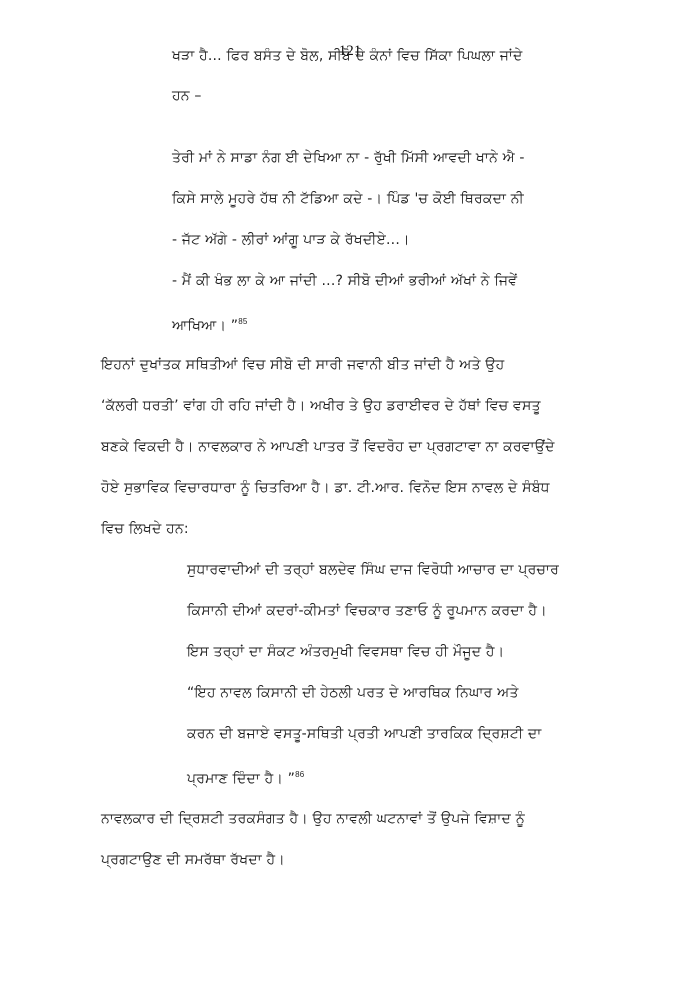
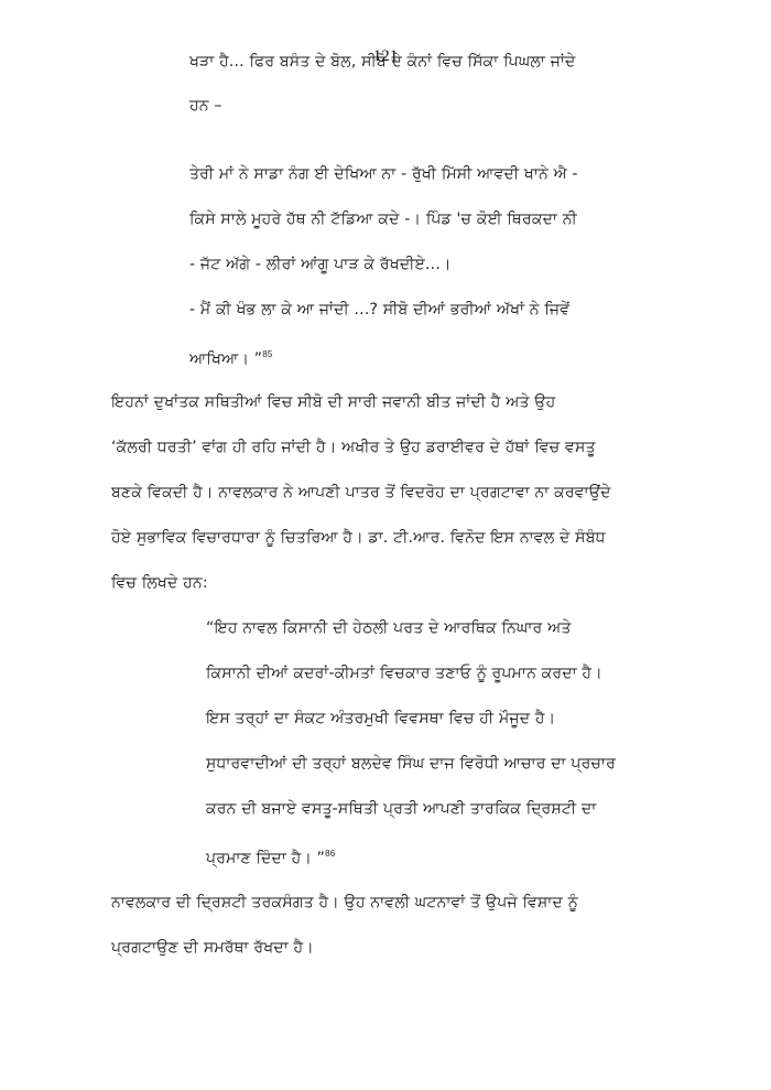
  121
  ਖੜਾ ਹੈ... ਫਿਰ ਬਸੰਤ ਦੇ ਬੋਲ, ਸੀਬੋ ਦੇ ਕੰਨਾਂ ਵਿਚ ਸਿੱਕਾ ਪਿਘਲਾ ਜਾਂਦੇ
  ਹਨ –
  ਤੇਰੀ ਮਾਂ ਨੇ ਸਾਡਾ ਨੰਗ ਈ ਦੇਖਿਆ ਨਾ - ਰੁੱਖੀ ਮਿੱਸੀ ਆਵਦੀ ਖਾਨੇ ਐ -
  ਕਿਸੇ ਸਾਲੇ ਮੂਹਰੇ ਹੱਥ ਨੀ ਟੱਡਿਆ ਕਦੇ -। ਪਿੰਡ 'ਚ ਕੋਈ ਥਿਰਕਦਾ ਨੀ
  - ਜੱਟ ਅੱਗੇ - ਲੀਰਾਂ ਆਂਗੂ ਪਾੜ ਕੇ ਰੱਖਦੀਏ...।
  - ਮੈਂ ਕੀ ਖੰਭ ਲਾ ਕੇ ਆ ਜਾਂਦੀ ...? ਸੀਬੋ ਦੀਆਂ ਭਰੀਆਂ ਅੱਖਾਂ ਨੇ ਜਿਵੇਂ
  ਆਖਿਆ। ”85
  ਇਹਨਾਂ ਦੁਖਾਂਤਕ ਸਥਿਤੀਆਂ ਵਿਚ ਸੀਬੋ ਦੀ ਸਾਰੀ ਜਵਾਨੀ ਬੀਤ ਜਾਂਦੀ ਹੈ ਅਤੇ ਉਹ
  ‘ਕੱਲਰੀ ਧਰਤੀ’ ਵਾਂਗ ਹੀ ਰਹਿ ਜਾਂਦੀ ਹੈ। ਅਖੀਰ ਤੇ ਉਹ ਡਰਾਈਵਰ ਦੇ ਹੱਥਾਂ ਵਿਚ ਵਸਤੂ
  ਬਣਕੇ ਵਿਕਦੀ ਹੈ। ਨਾਵਲਕਾਰ ਨੇ ਆਪਣੀ ਪਾਤਰ ਤੋਂ ਵਿਦਰੋਹ ਦਾ ਪ੍ਰਗਟਾਵਾ ਨਾ ਕਰਵਾਉਂਦੇ
  ਹੋਏ ਸੁਭਾਵਿਕ ਵਿਚਾਰਧਾਰਾ ਨੂੰ ਚਿਤਰਿਆ ਹੈ। ਡਾ. ਟੀ.ਆਰ. ਵਿਨੋਦ ਇਸ ਨਾਵਲ ਦੇ ਸੰਬੰਧ
  ਵਿਚ ਲਿਖਦੇ ਹਨ:
- ਸੁਧਾਰਵਾਦੀਆਂ ਦੀ ਤਰ੍ਹਾਂ ਬਲਦੇਵ ਸਿੰਘ ਦਾਜ ਵਿਰੋਧੀ ਆਚਾਰ ਦਾ ਪ੍ਰਚਾਰ
+ “ਇਹ ਨਾਵਲ ਕਿਸਾਨੀ ਦੀ ਹੇਠਲੀ ਪਰਤ ਦੇ ਆਰਥਿਕ ਨਿਘਾਰ ਅਤੇ
  ਕਿਸਾਨੀ ਦੀਆਂ ਕਦਰਾਂ-ਕੀਮਤਾਂ ਵਿਚਕਾਰ ਤਣਾਓ ਨੂੰ ਰੂਪਮਾਨ ਕਰਦਾ ਹੈ।
  ਇਸ ਤਰ੍ਹਾਂ ਦਾ ਸੰਕਟ ਅੰਤਰਮੁਖੀ ਵਿਵਸਥਾ ਵਿਚ ਹੀ ਮੌਜੂਦ ਹੈ।
- “ਇਹ ਨਾਵਲ ਕਿਸਾਨੀ ਦੀ ਹੇਠਲੀ ਪਰਤ ਦੇ ਆਰਥਿਕ ਨਿਘਾਰ ਅਤੇ
+ ਸੁਧਾਰਵਾਦੀਆਂ ਦੀ ਤਰ੍ਹਾਂ ਬਲਦੇਵ ਸਿੰਘ ਦਾਜ ਵਿਰੋਧੀ ਆਚਾਰ ਦਾ ਪ੍ਰਚਾਰ
  ਕਰਨ ਦੀ ਬਜਾਏ ਵਸਤੂ-ਸਥਿਤੀ ਪ੍ਰਤੀ ਆਪਣੀ ਤਾਰਕਿਕ ਦ੍ਰਿਸ਼ਟੀ ਦਾ
  ਪ੍ਰਮਾਣ ਦਿੰਦਾ ਹੈ। ”86
  ਨਾਵਲਕਾਰ ਦੀ ਦ੍ਰਿਸ਼ਟੀ ਤਰਕਸੰਗਤ ਹੈ। ਉਹ ਨਾਵਲੀ ਘਟਨਾਵਾਂ ਤੋਂ ਉਪਜੇ ਵਿਸ਼ਾਦ ਨੂੰ
  ਪ੍ਰਗਟਾਉਣ ਦੀ ਸਮਰੱਥਾ ਰੱਖਦਾ ਹੈ।
